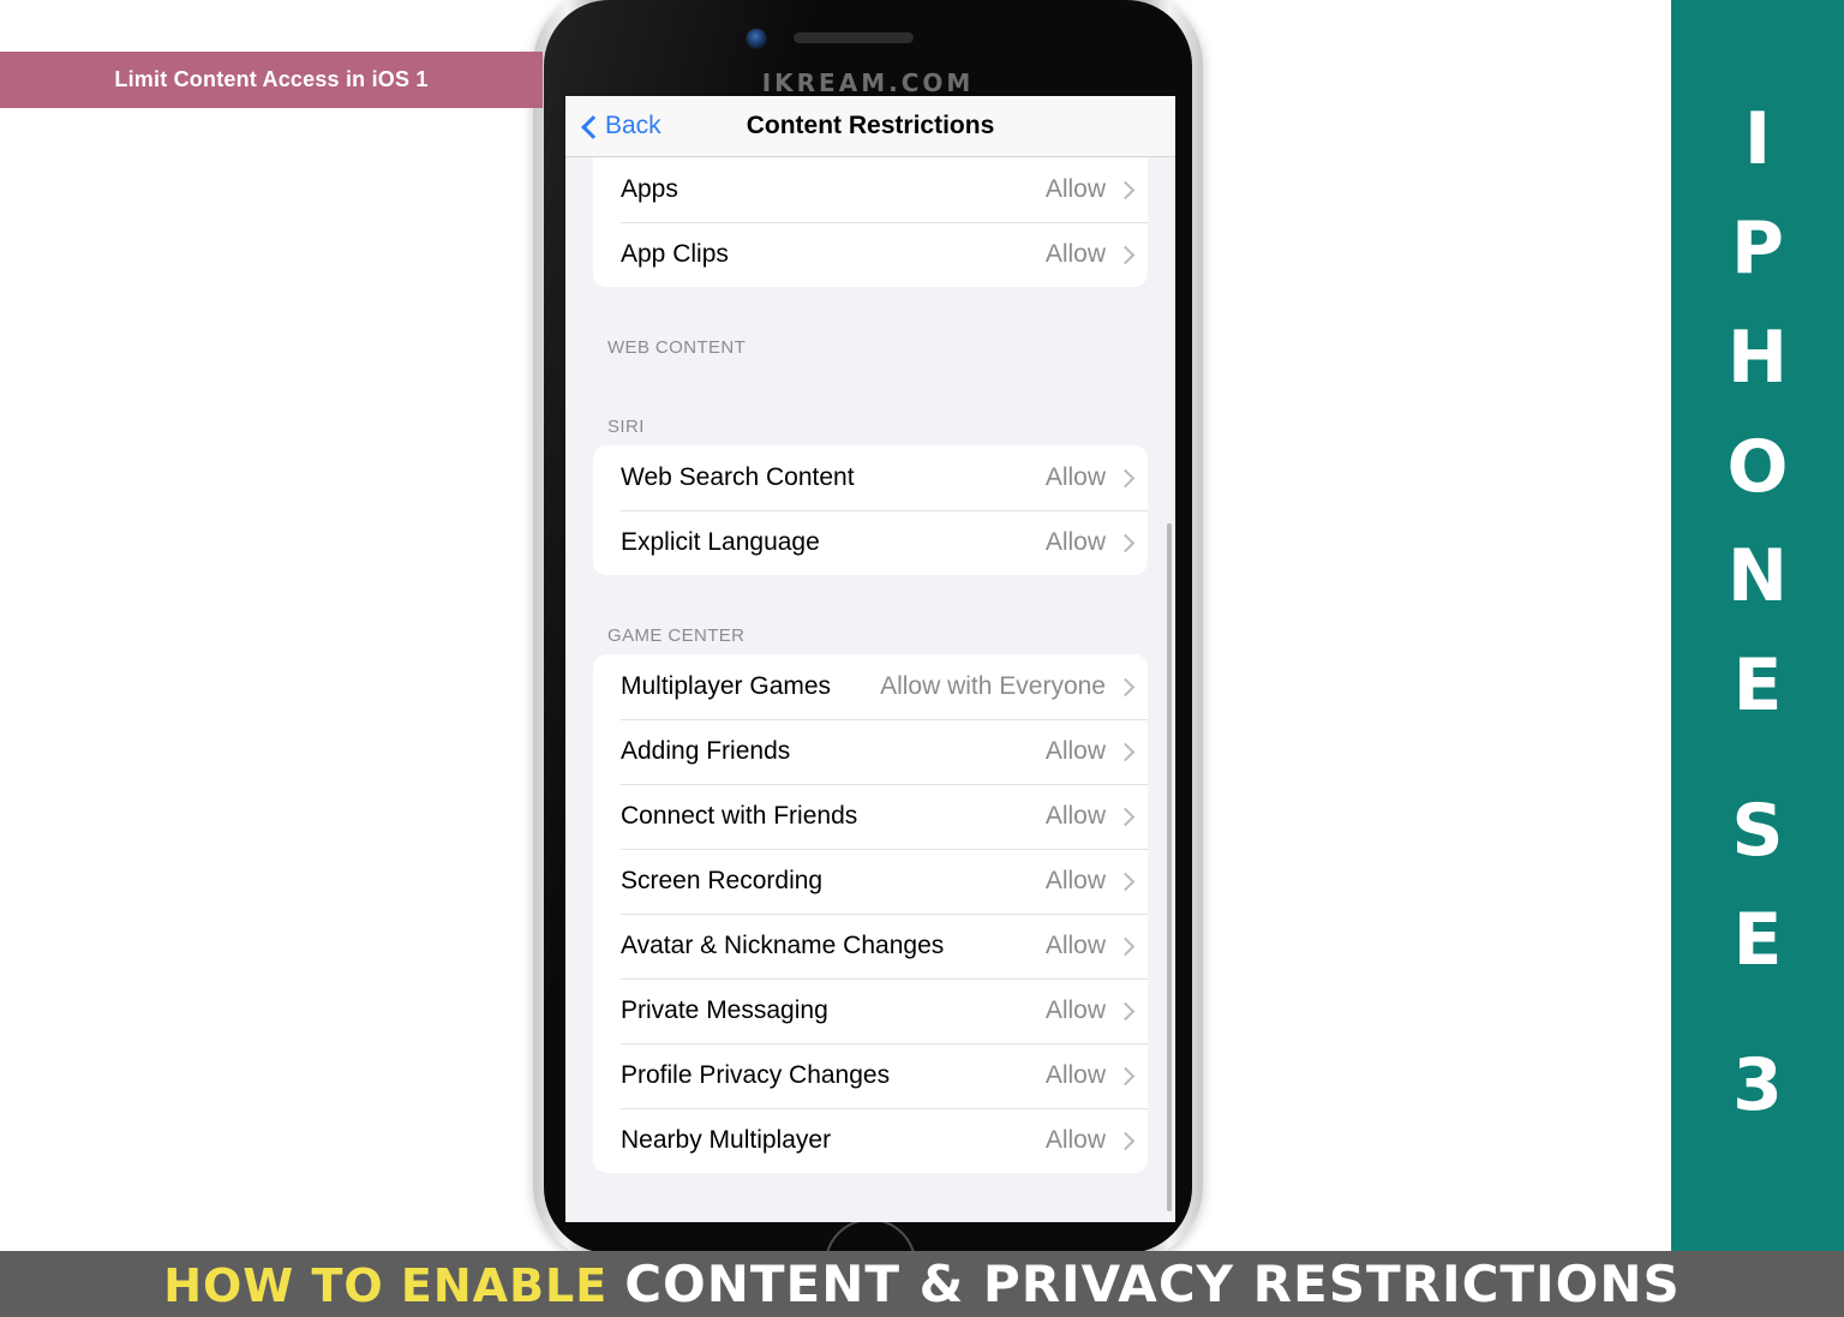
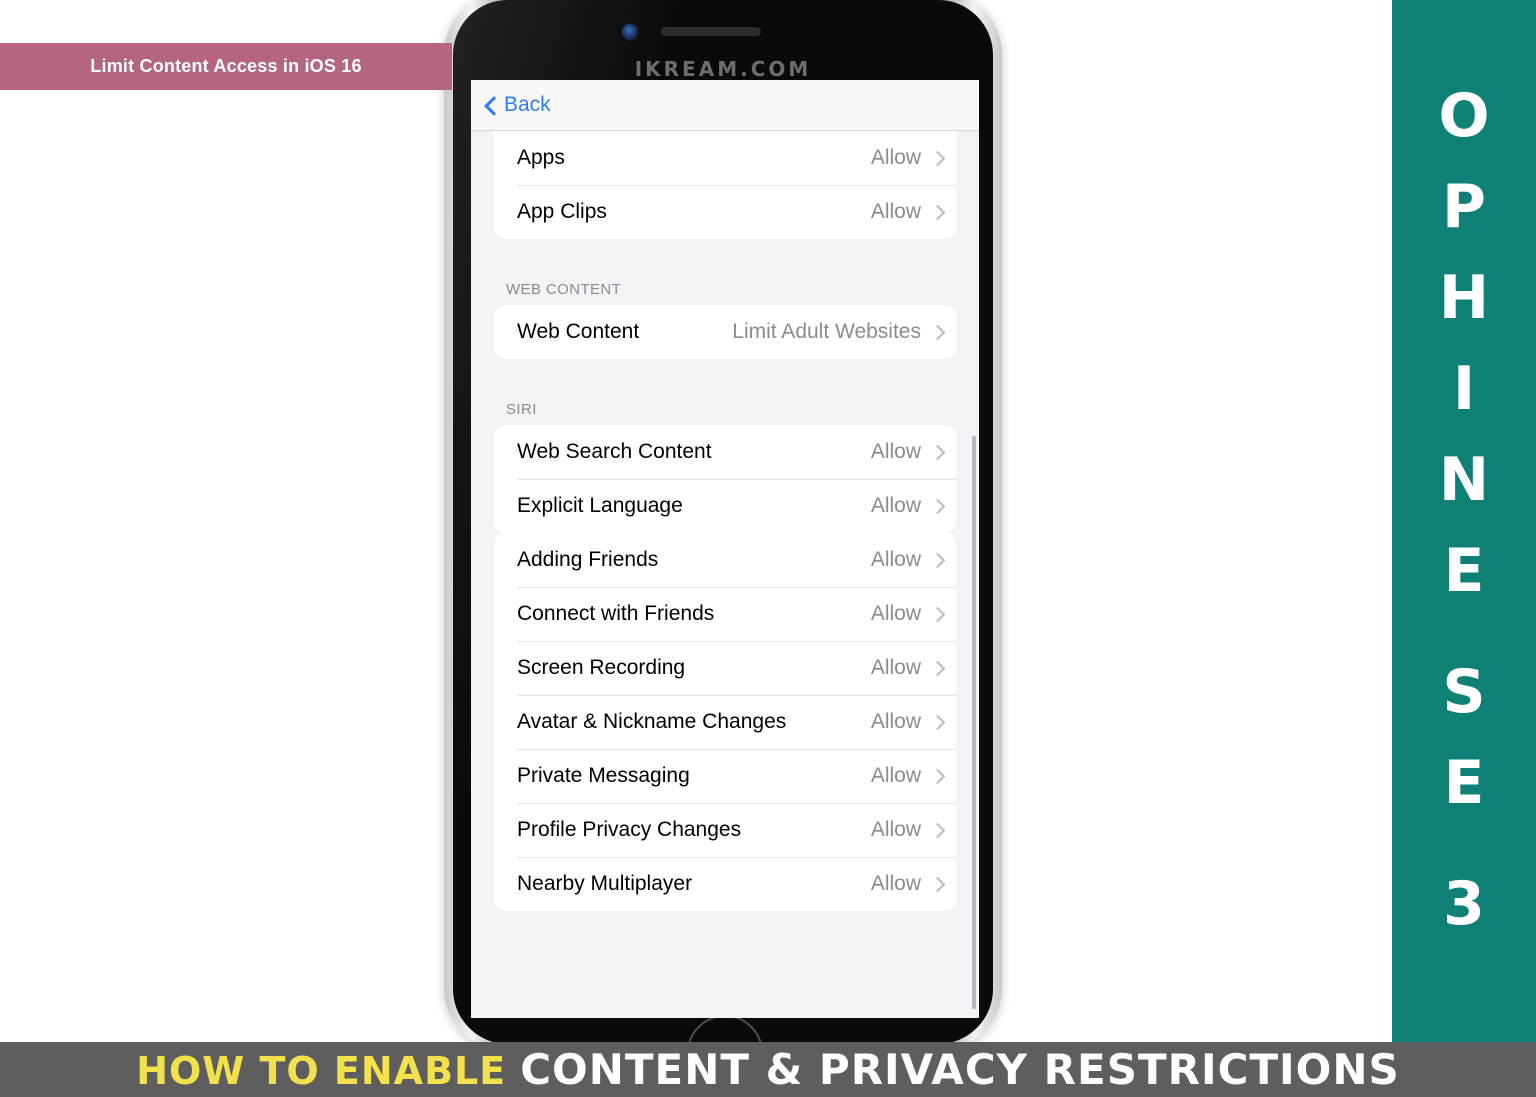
- Limit Content Access in iOS 1
+ Limit Content Access in iOS 16
  IKREAM.COM
  Back
- Content Restrictions
  Apps
  Allow
  App Clips
  Allow
  WEB CONTENT
+ Web Content
+ Limit Adult Websites
  SIRI
  Web Search Content
  Allow
  Explicit Language
  Allow
- GAME CENTER
- Multiplayer Games
- Allow with Everyone
  Adding Friends
  Allow
  Connect with Friends
  Allow
  Screen Recording
  Allow
  Avatar & Nickname Changes
  Allow
  Private Messaging
  Allow
  Profile Privacy Changes
  Allow
  Nearby Multiplayer
  Allow
- I
+ O
  P
  H
- O
+ I
  N
  E
  S
  E
  3
  HOW TO ENABLE
  CONTENT & PRIVACY RESTRICTIONS
